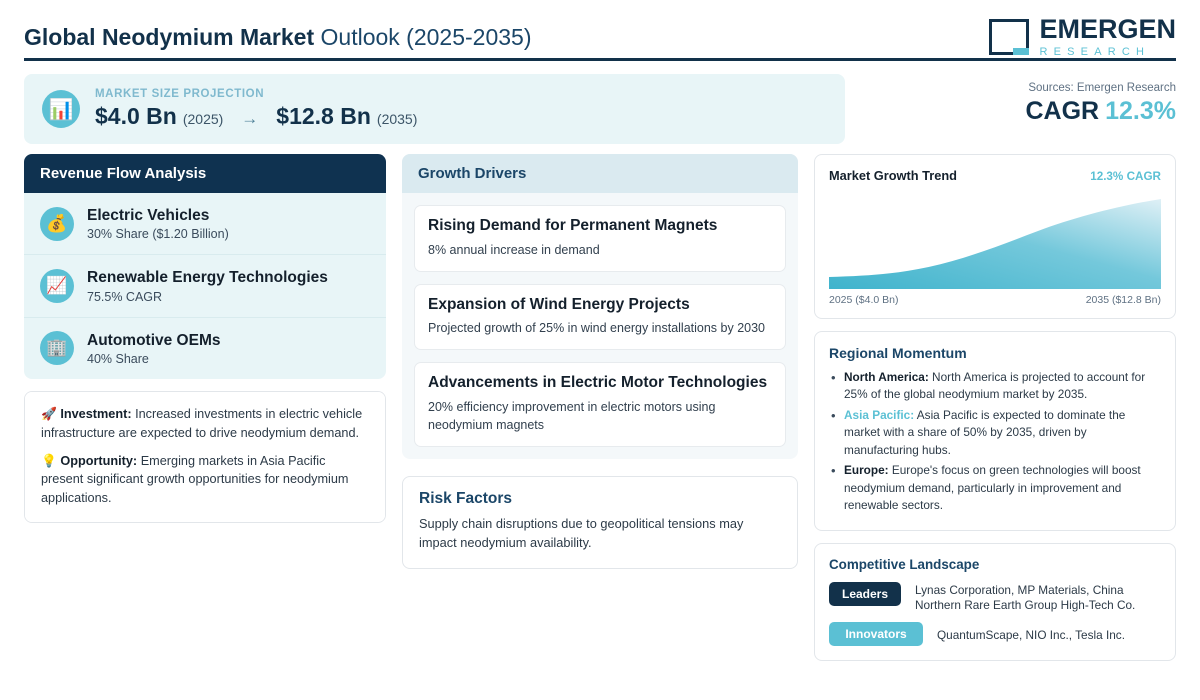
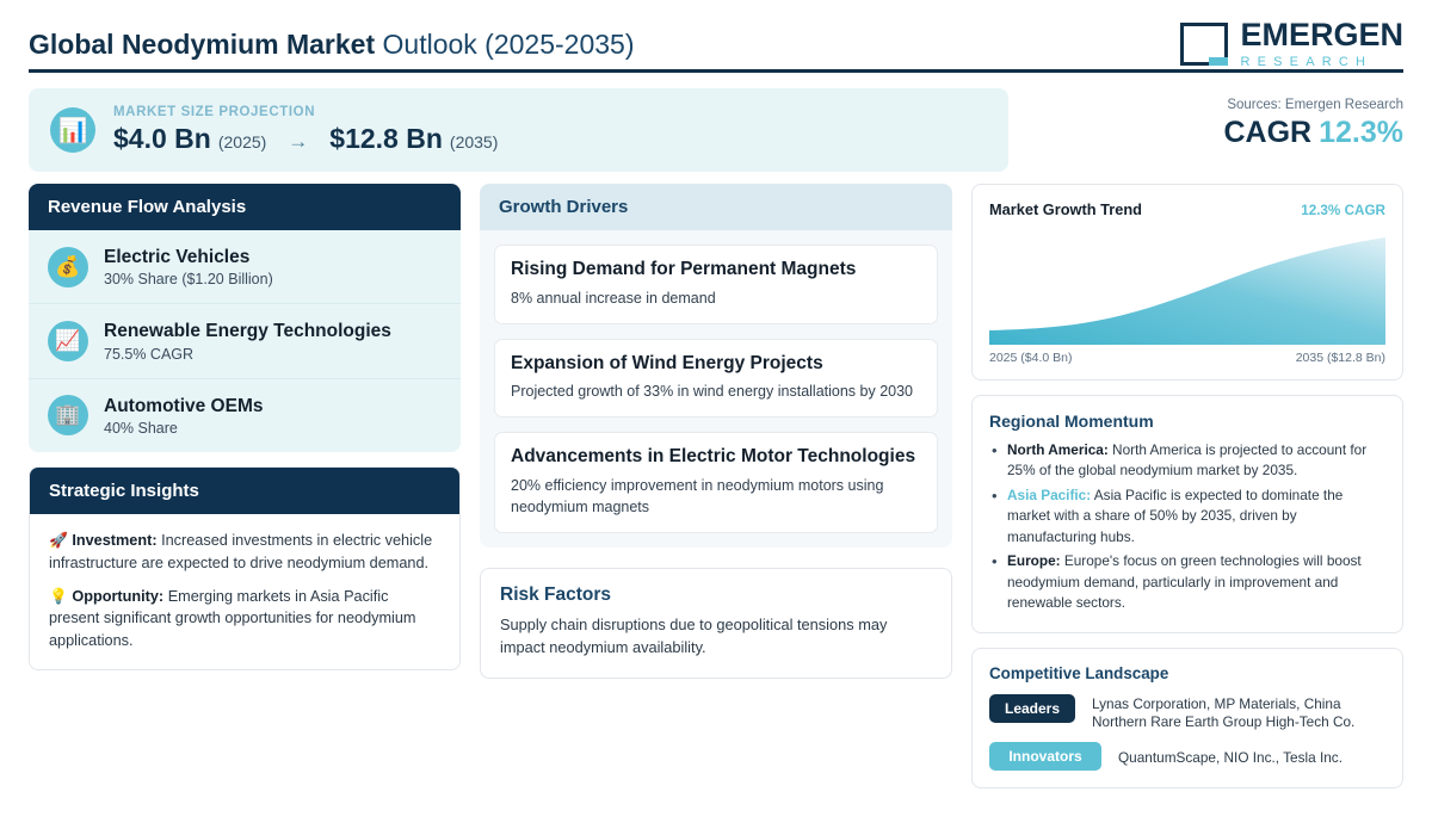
  Global Neodymium Market Outlook (2025-2035)
  EMERGEN
  RESEARCH
  📊
  MARKET SIZE PROJECTION
  $4.0 Bn
  (2025)
  →
  $12.8 Bn
  (2035)
  Sources: Emergen Research
  CAGR 12.3%
  Revenue Flow Analysis
  💰
  Electric Vehicles
  30% Share ($1.20 Billion)
  📈
  Renewable Energy Technologies
  75.5% CAGR
  🏢
  Automotive OEMs
  40% Share
+ Strategic Insights
  🚀 Investment: Increased investments in electric vehicle infrastructure are expected to drive neodymium demand.
  💡 Opportunity: Emerging markets in Asia Pacific present significant growth opportunities for neodymium applications.
  Growth Drivers
  Rising Demand for Permanent Magnets
  8% annual increase in demand
  Expansion of Wind Energy Projects
- Projected growth of 25% in wind energy installations by 2030
+ Projected growth of 33% in wind energy installations by 2030
  Advancements in Electric Motor Technologies
- 20% efficiency improvement in electric motors using neodymium magnets
+ 20% efficiency improvement in neodymium motors using neodymium magnets
  Risk Factors
  Supply chain disruptions due to geopolitical tensions may impact neodymium availability.
  Market Growth Trend
  12.3% CAGR
  2025 ($4.0 Bn)
  2035 ($12.8 Bn)
  Regional Momentum
  North America: North America is projected to account for 25% of the global neodymium market by 2035.
  Asia Pacific: Asia Pacific is expected to dominate the market with a share of 50% by 2035, driven by manufacturing hubs.
  Europe: Europe's focus on green technologies will boost neodymium demand, particularly in improvement and renewable sectors.
  Competitive Landscape
  Leaders
  Lynas Corporation, MP Materials, China Northern Rare Earth Group High-Tech Co.
  Innovators
  QuantumScape, NIO Inc., Tesla Inc.
